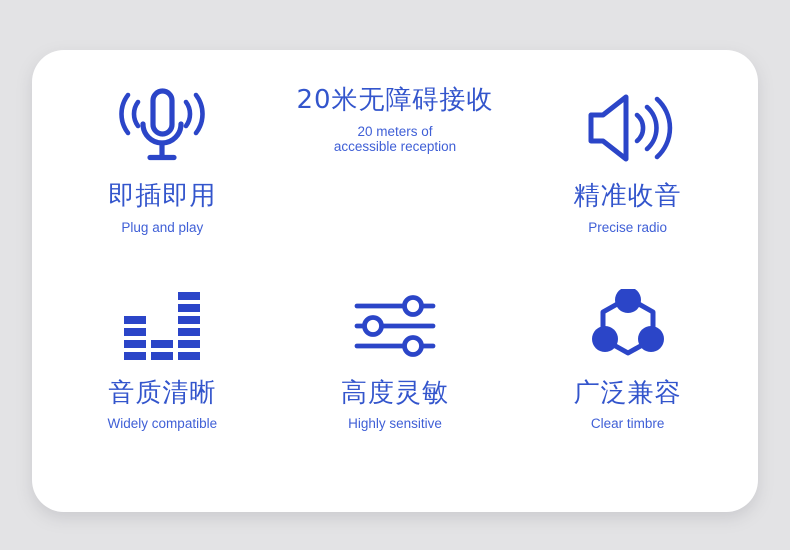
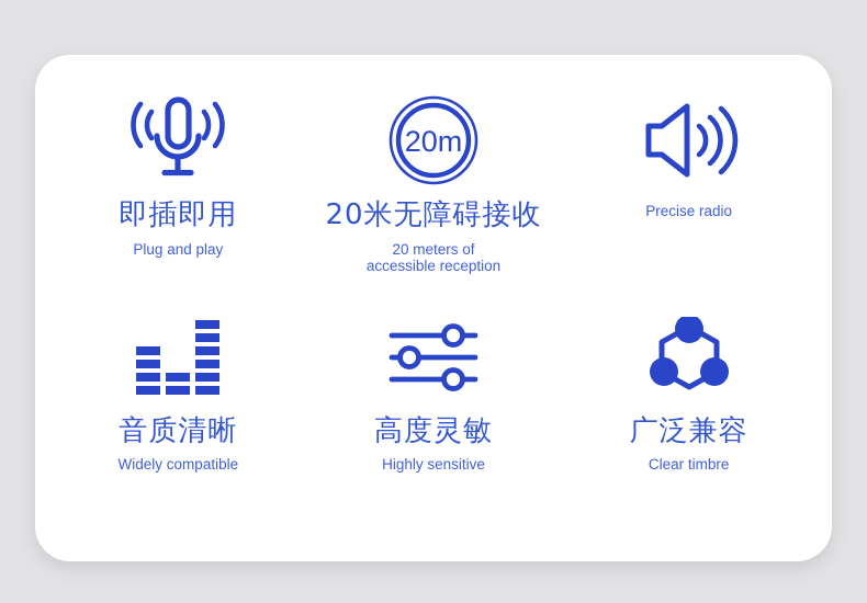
  即插即用
  Plug and play
+ 20m
  20米无障碍接收
  20 meters of
  accessible reception
- 精准收音
  Precise radio
  音质清晰
  Widely compatible
  高度灵敏
  Highly sensitive
  广泛兼容
  Clear timbre
